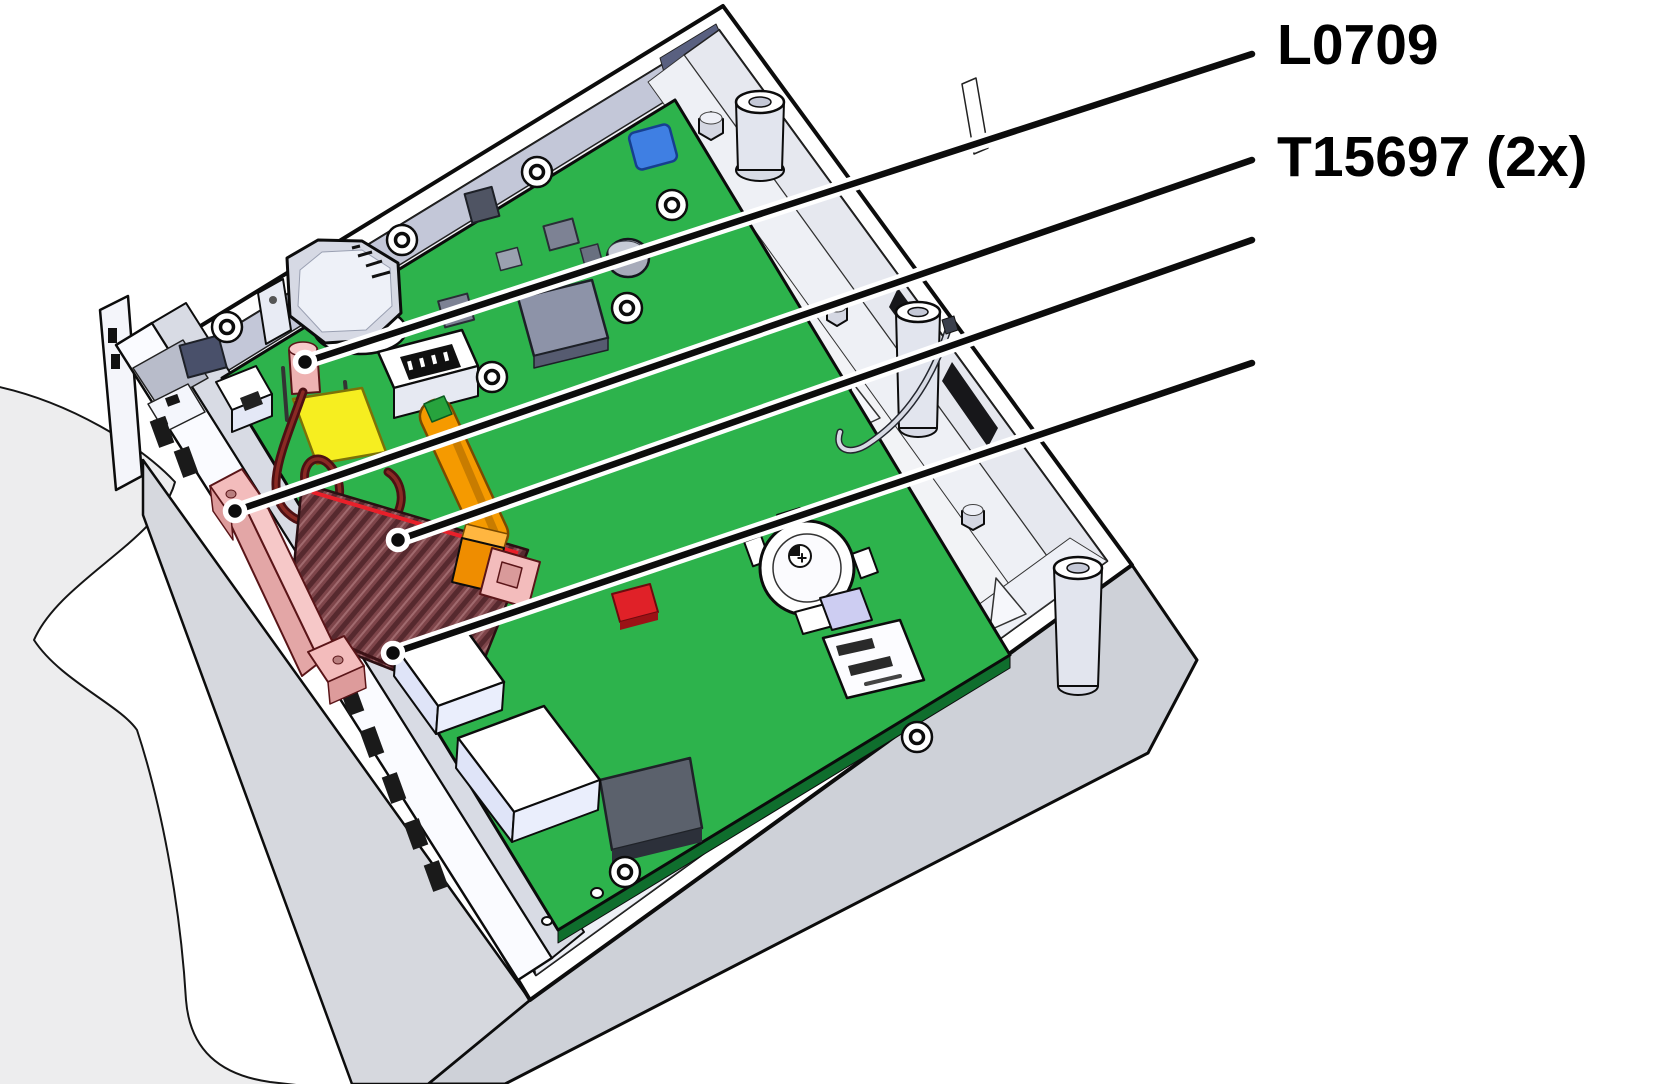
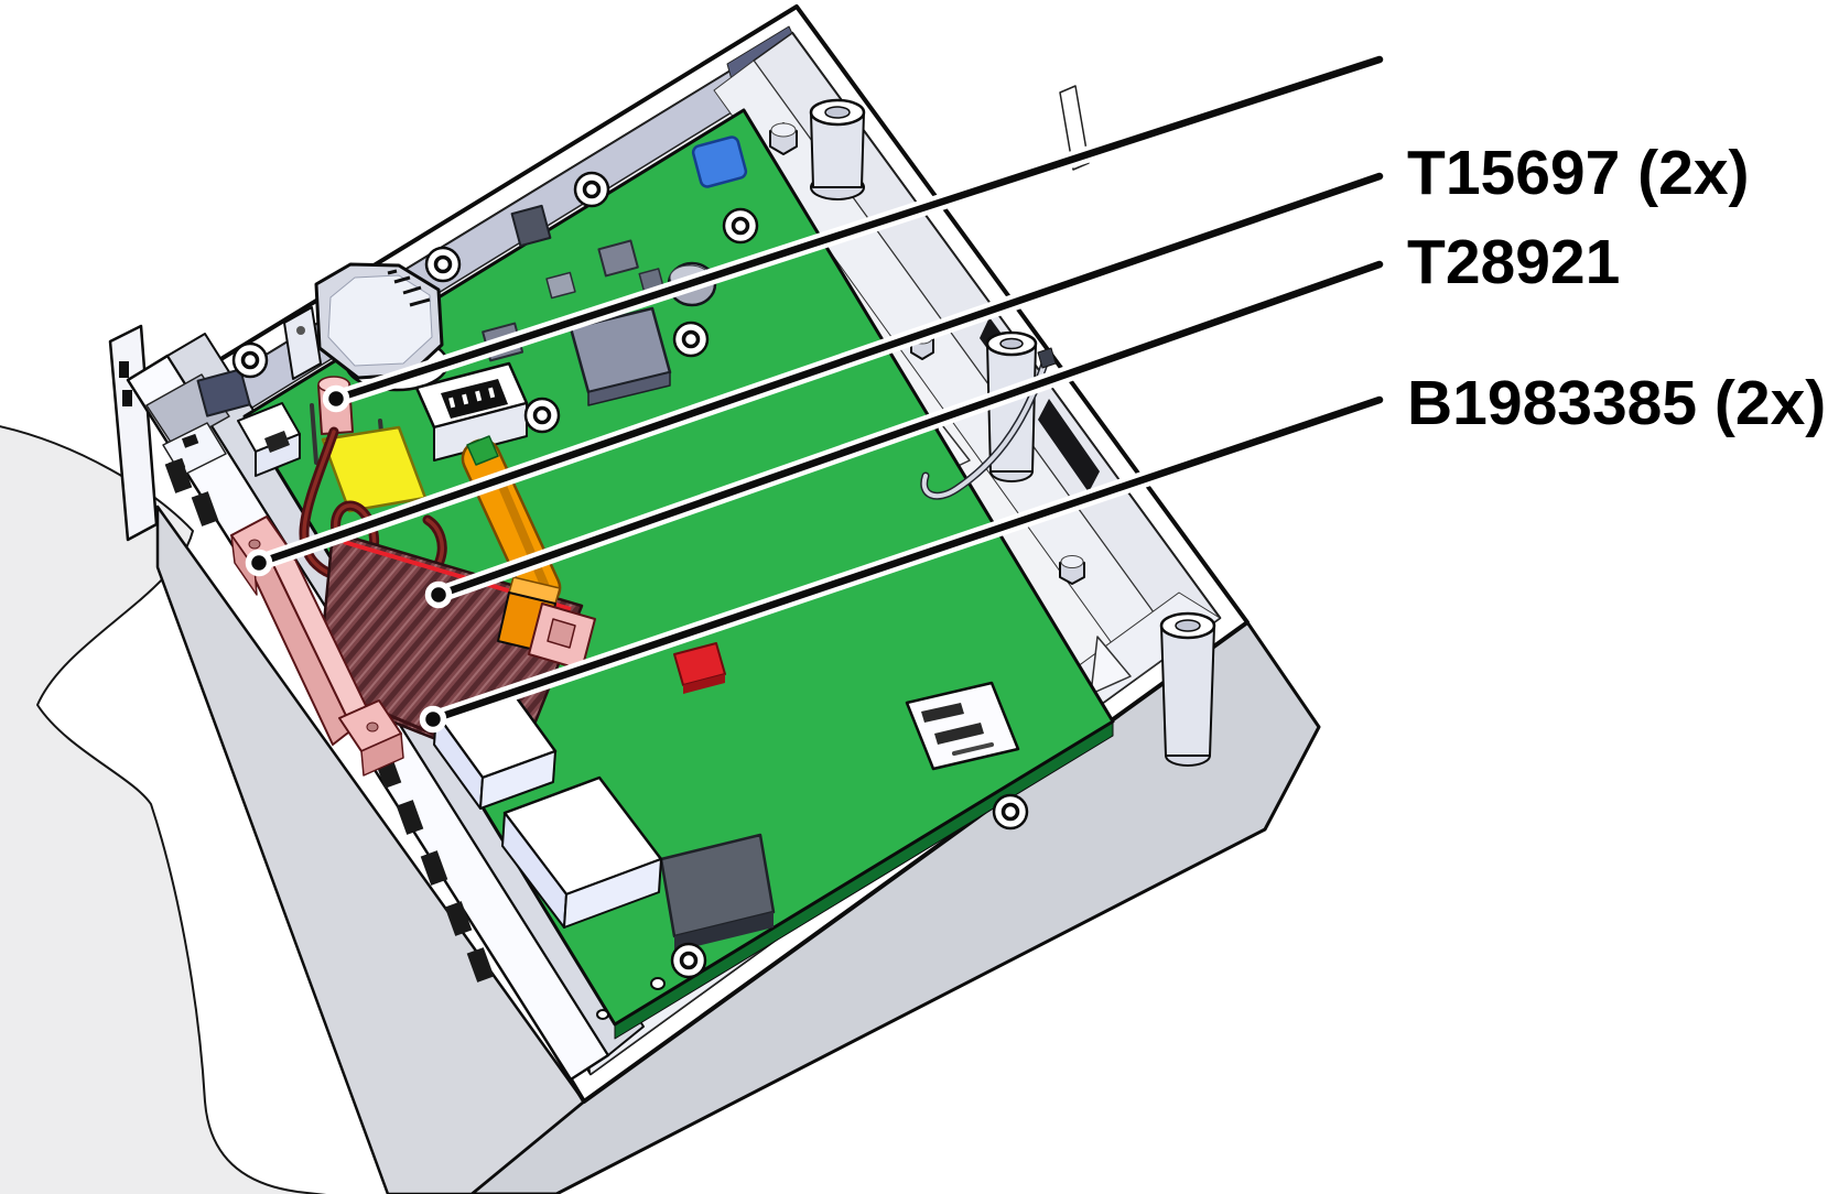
- +
- L0709
  T15697 (2x)
+ T28921
+ B1983385 (2x)
